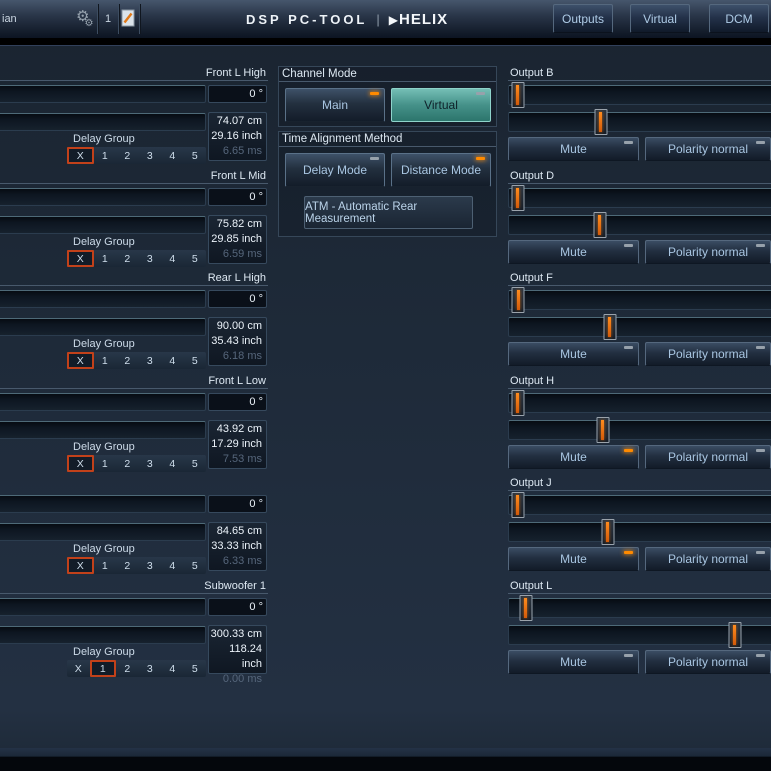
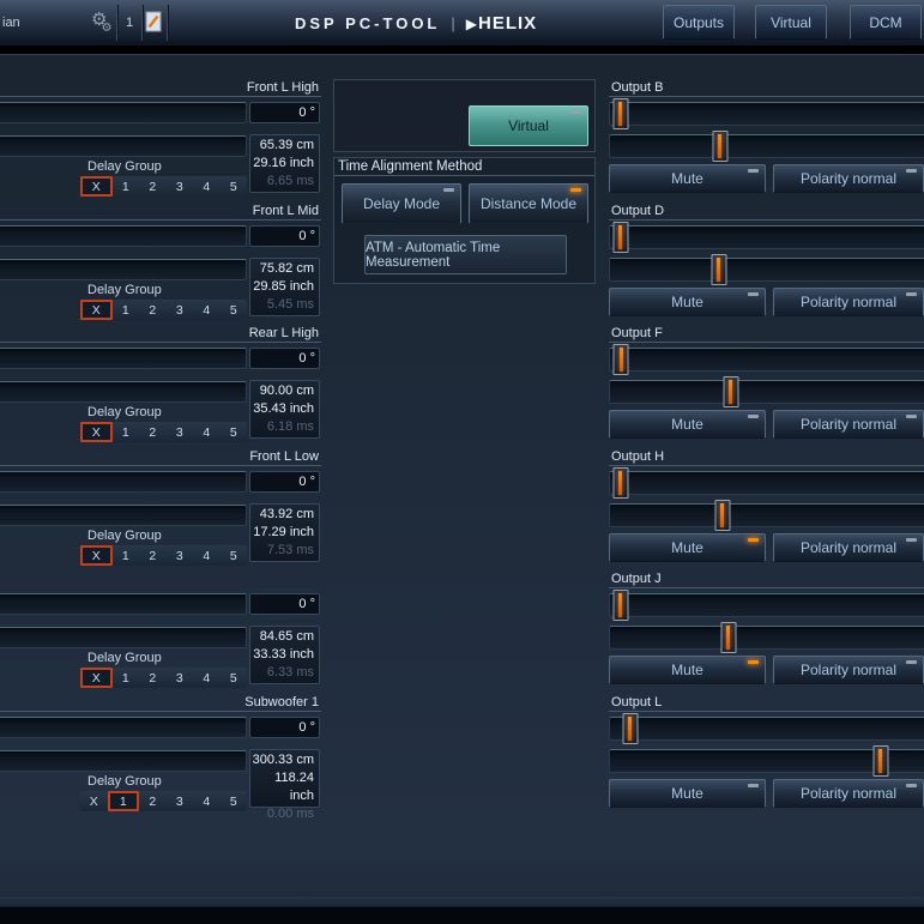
  ian
  ⚙⚙
  1
  DSP PC-TOOL
  |
  ▶
  HELIX
  Outputs
  Virtual
  DCM
  Front L High
  0 °
- 74.07 cm
+ 65.39 cm
  29.16 inch
  6.65 ms
  Delay Group
  X
  1
  2
  3
  4
  5
  Front L Mid
  0 °
  75.82 cm
  29.85 inch
- 6.59 ms
+ 5.45 ms
  Delay Group
  X
  1
  2
  3
  4
  5
  Rear L High
  0 °
  90.00 cm
  35.43 inch
  6.18 ms
  Delay Group
  X
  1
  2
  3
  4
  5
  Front L Low
  0 °
  43.92 cm
  17.29 inch
  7.53 ms
  Delay Group
  X
  1
  2
  3
  4
  5
  0 °
  84.65 cm
  33.33 inch
  6.33 ms
  Delay Group
  X
  1
  2
  3
  4
  5
  Subwoofer 1
  0 °
  300.33 cm
  118.24 inch
  0.00 ms
  Delay Group
  X
  1
  2
  3
  4
  5
- Channel Mode
- Main
  Virtual
  Time Alignment Method
  Delay Mode
  Distance Mode
- ATM - Automatic Rear Measurement
+ ATM - Automatic Time Measurement
  Output B
  Mute
  Polarity normal
  Output D
  Mute
  Polarity normal
  Output F
  Mute
  Polarity normal
  Output H
  Mute
  Polarity normal
  Output J
  Mute
  Polarity normal
  Output L
  Mute
  Polarity normal
